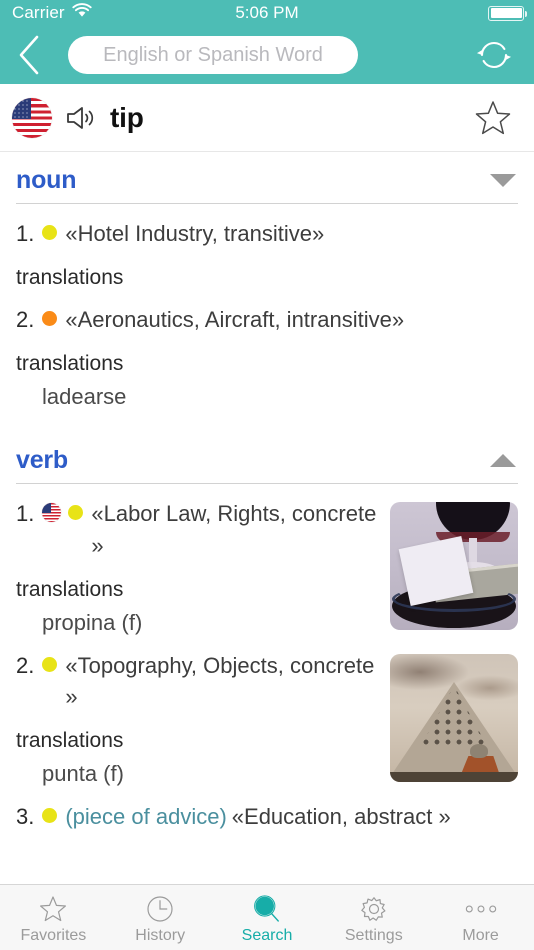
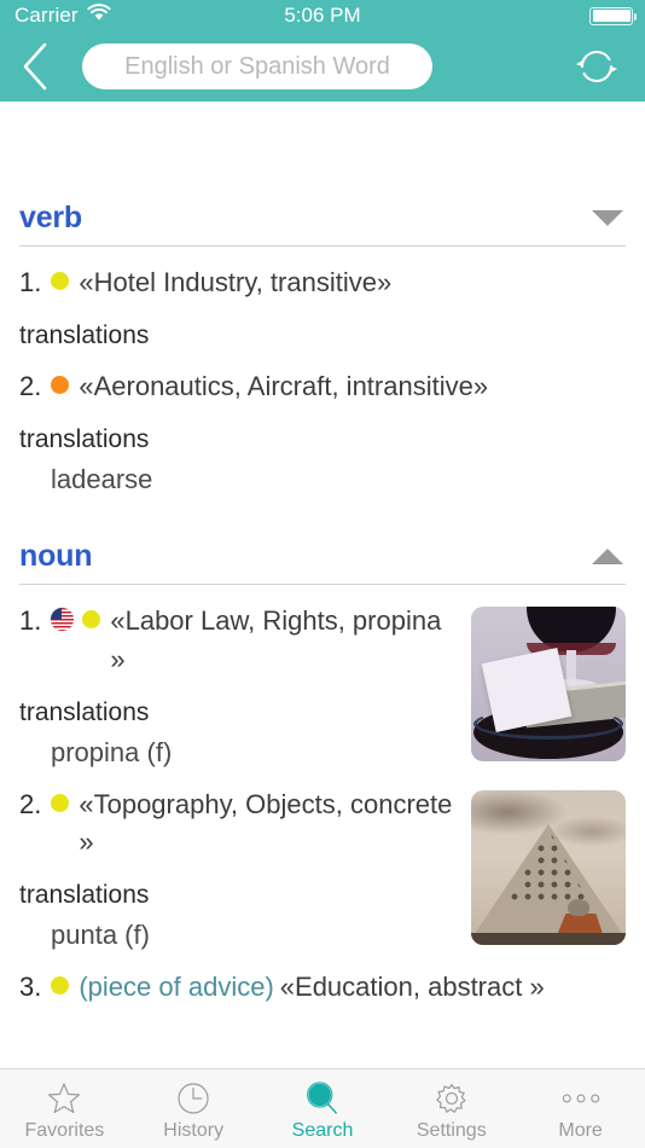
  Carrier
  5:06 PM
  English or Spanish Word
- tip
- noun
+ verb
  1.
  «Hotel Industry, transitive»
  translations
  2.
  «Aeronautics, Aircraft, intransitive»
  translations
  ladearse
- verb
+ noun
  1.
- «Labor Law, Rights, concrete »
+ «Labor Law, Rights, propina »
  translations
  propina (f)
  2.
  «Topography, Objects, concrete »
  translations
  punta (f)
  3.
  (piece of advice)
  «Education, abstract »
  Favorites
  History
  Search
  Settings
  More
